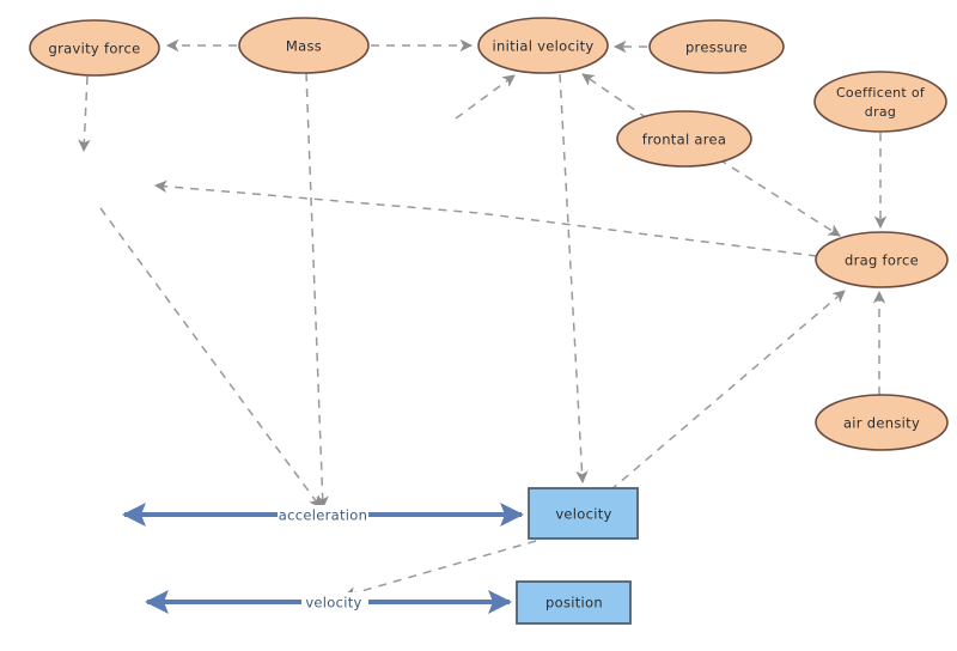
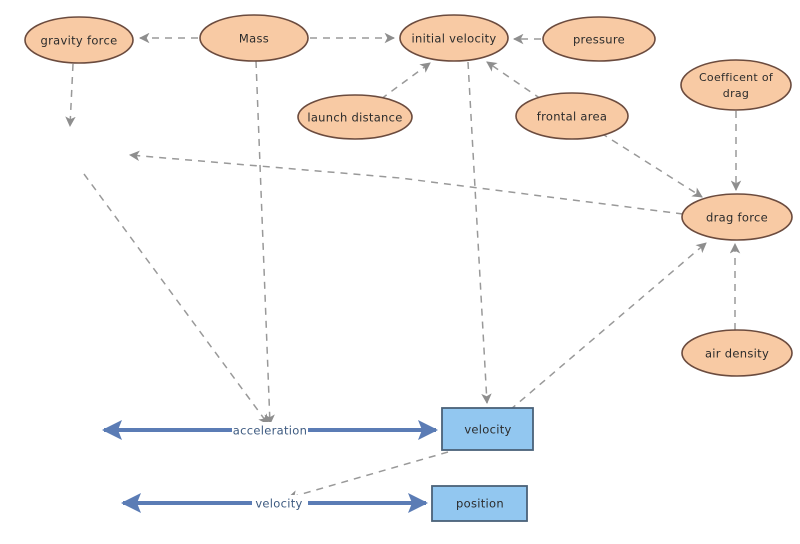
  acceleration
  velocity
  gravity force
  Mass
  initial velocity
  pressure
  Coefficent of
  drag
+ launch distance
  frontal area
  drag force
  air density
  velocity
  position
